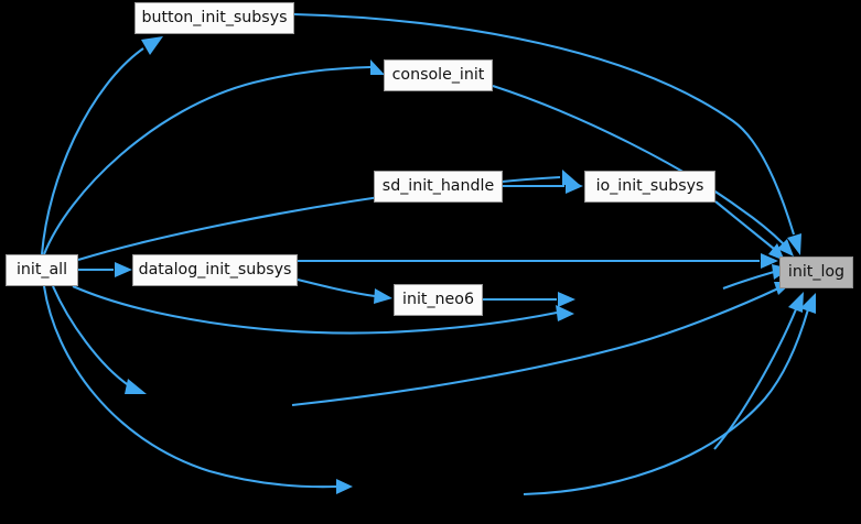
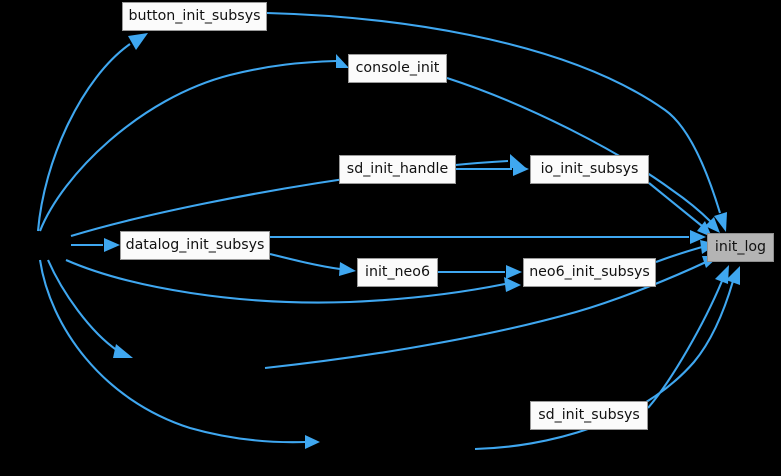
  button_init_subsys
  console_init
  sd_init_handle
  io_init_subsys
- init_all
  datalog_init_subsys
  init_log
  init_neo6
+ neo6_init_subsys
+ sd_init_subsys
